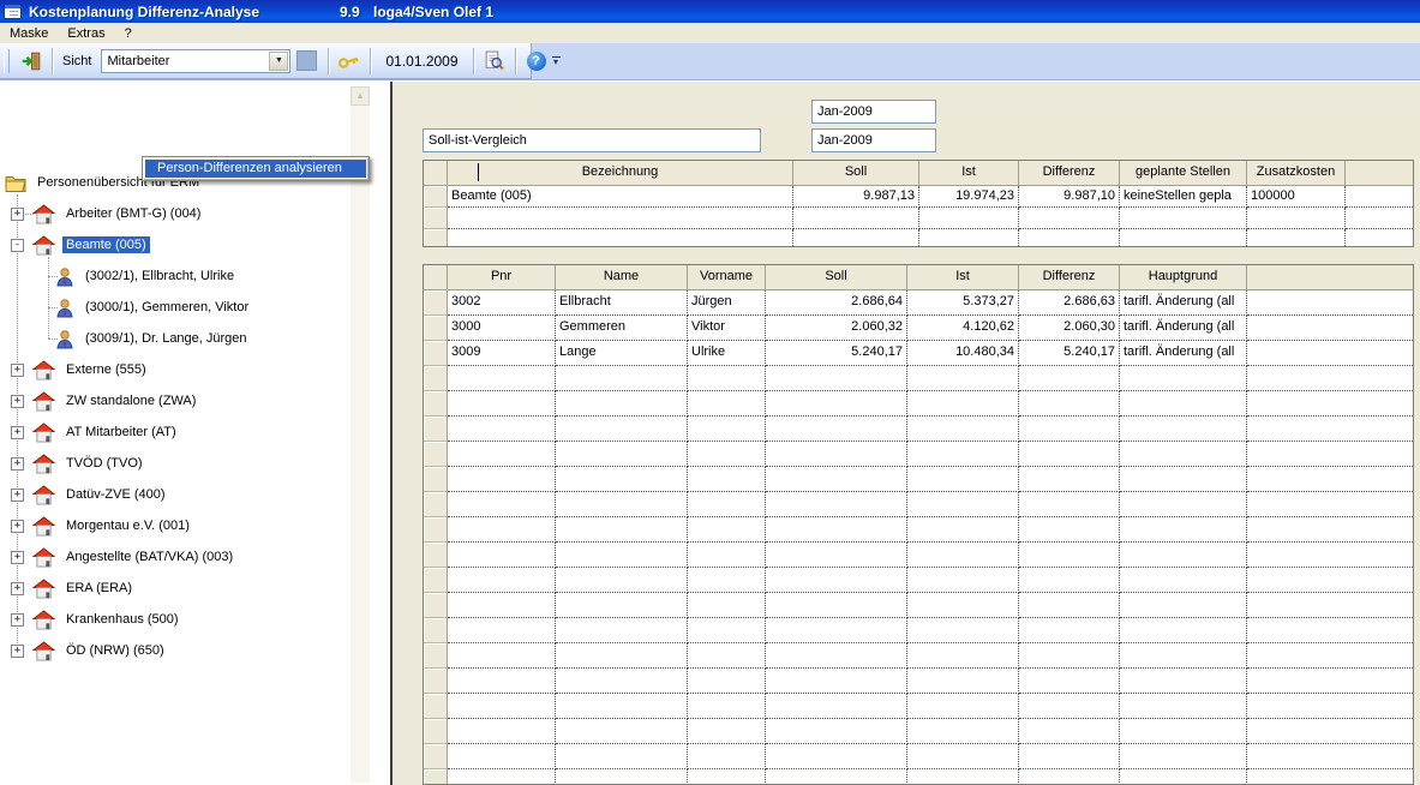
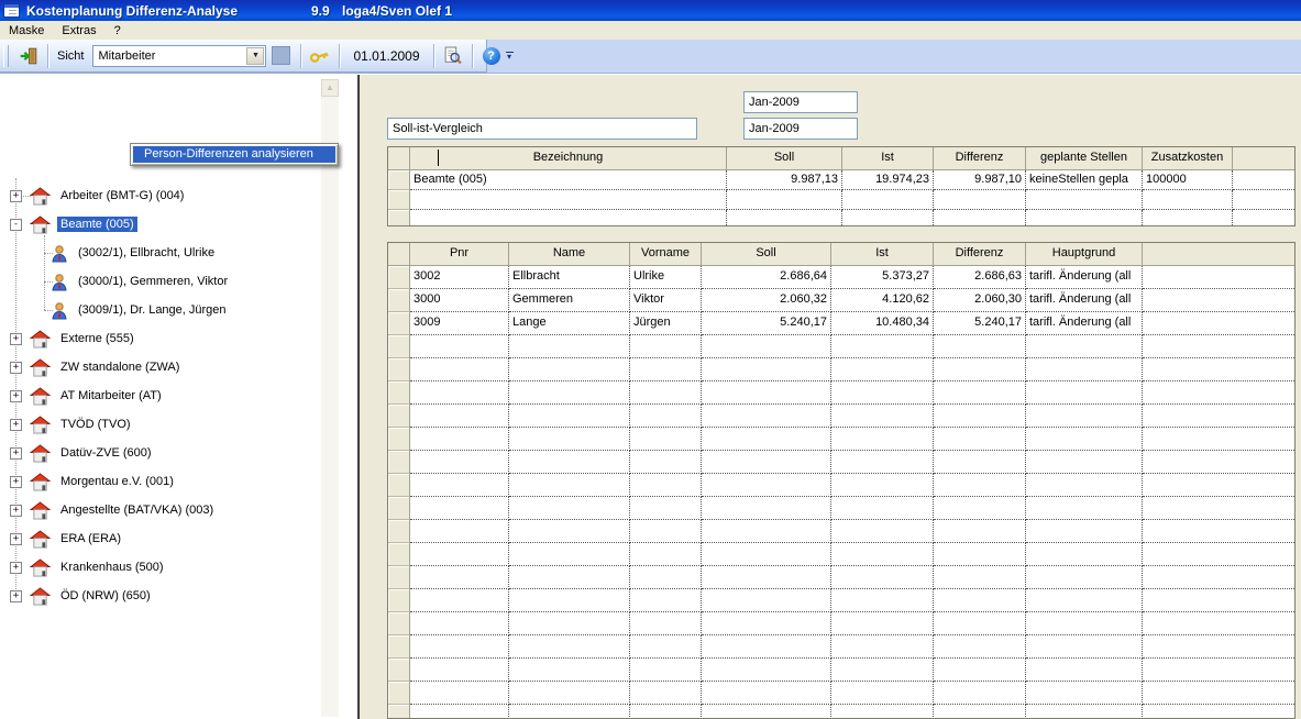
  Kostenplanung Differenz-Analyse
  9.9
  loga4/Sven Olef 1
  Maske
  Extras
  ?
  Sicht
  Mitarbeiter
  01.01.2009
  ?
  ▾
- Personenübersicht für ERM
  +
  Arbeiter (BMT-G) (004)
  -
  Beamte (005)
  (3002/1), Ellbracht, Ulrike
  (3000/1), Gemmeren, Viktor
  (3009/1), Dr. Lange, Jürgen
  +
  Externe (555)
  +
  ZW standalone (ZWA)
  +
  AT Mitarbeiter (AT)
  +
  TVÖD (TVO)
  +
- Datüv-ZVE (400)
+ Datüv-ZVE (600)
  +
  Morgentau e.V. (001)
  +
  Angestellte (BAT/VKA) (003)
  +
  ERA (ERA)
  +
  Krankenhaus (500)
  +
  ÖD (NRW) (650)
  ▲
  Person-Differenzen analysieren
  Jan-2009
  Soll-ist-Vergleich
  Jan-2009
  Bezeichnung
  Soll
  Ist
  Differenz
  geplante Stellen
  Zusatzkosten
  Beamte (005)
  9.987,13
  19.974,23
  9.987,10
  keineStellen gepla
  100000
  Pnr
  Name
  Vorname
  Soll
  Ist
  Differenz
  Hauptgrund
  3002
  Ellbracht
- Jürgen
+ Ulrike
  2.686,64
  5.373,27
  2.686,63
  tarifl. Änderung (all
  3000
  Gemmeren
  Viktor
  2.060,32
  4.120,62
  2.060,30
  tarifl. Änderung (all
  3009
  Lange
- Ulrike
+ Jürgen
  5.240,17
  10.480,34
  5.240,17
  tarifl. Änderung (all
